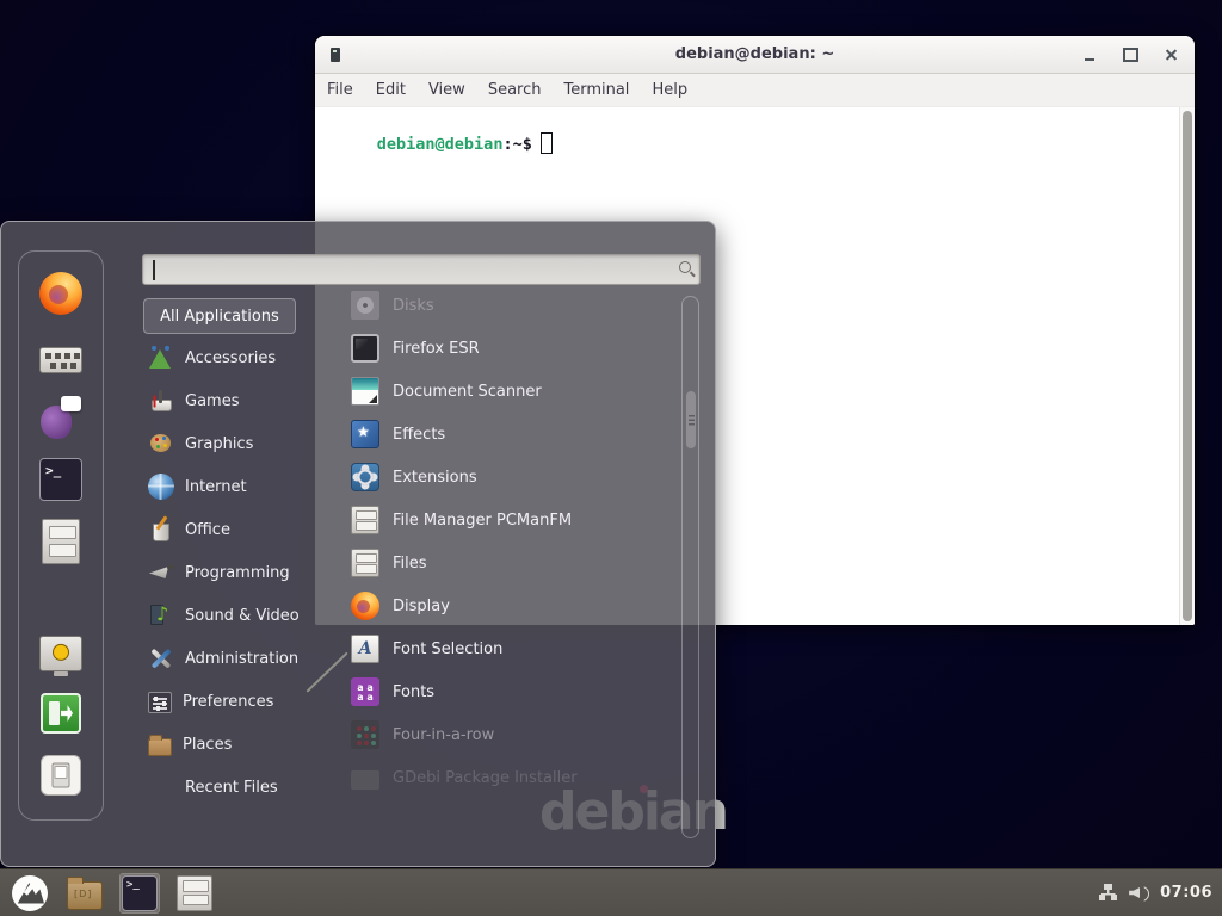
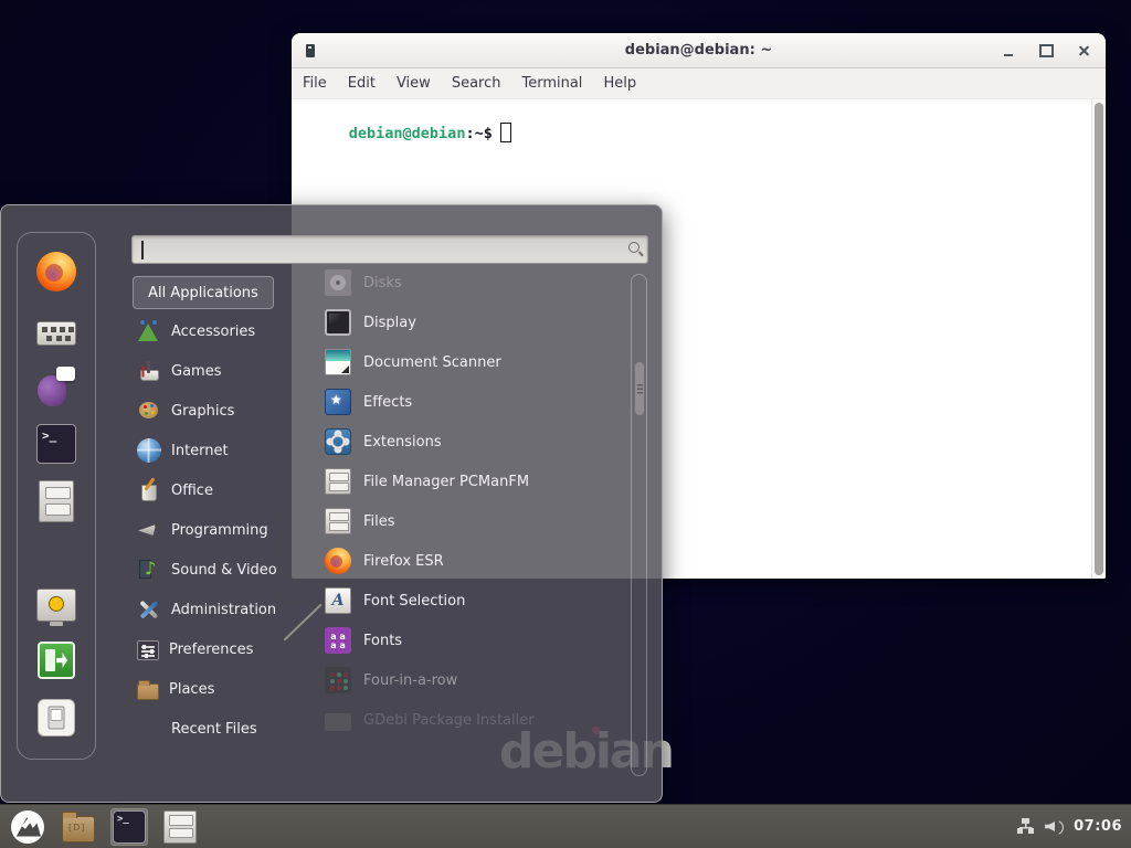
  debian
  debian@debian: ~
  File
  Edit
  View
  Search
  Terminal
  Help
  debian@debian:~$
  All Applications
  Accessories
  Games
  Graphics
  Internet
  Office
  Programming
  Sound & Video
  Administration
  Preferences
  Places
  Recent Files
  Disks
- Firefox ESR
+ Display
  Document Scanner
  Effects
  Extensions
  File Manager PCManFM
  Files
- Display
+ Firefox ESR
  Font Selection
  Fonts
  Four-in-a-row
  GDebi Package Installer
  07:06
